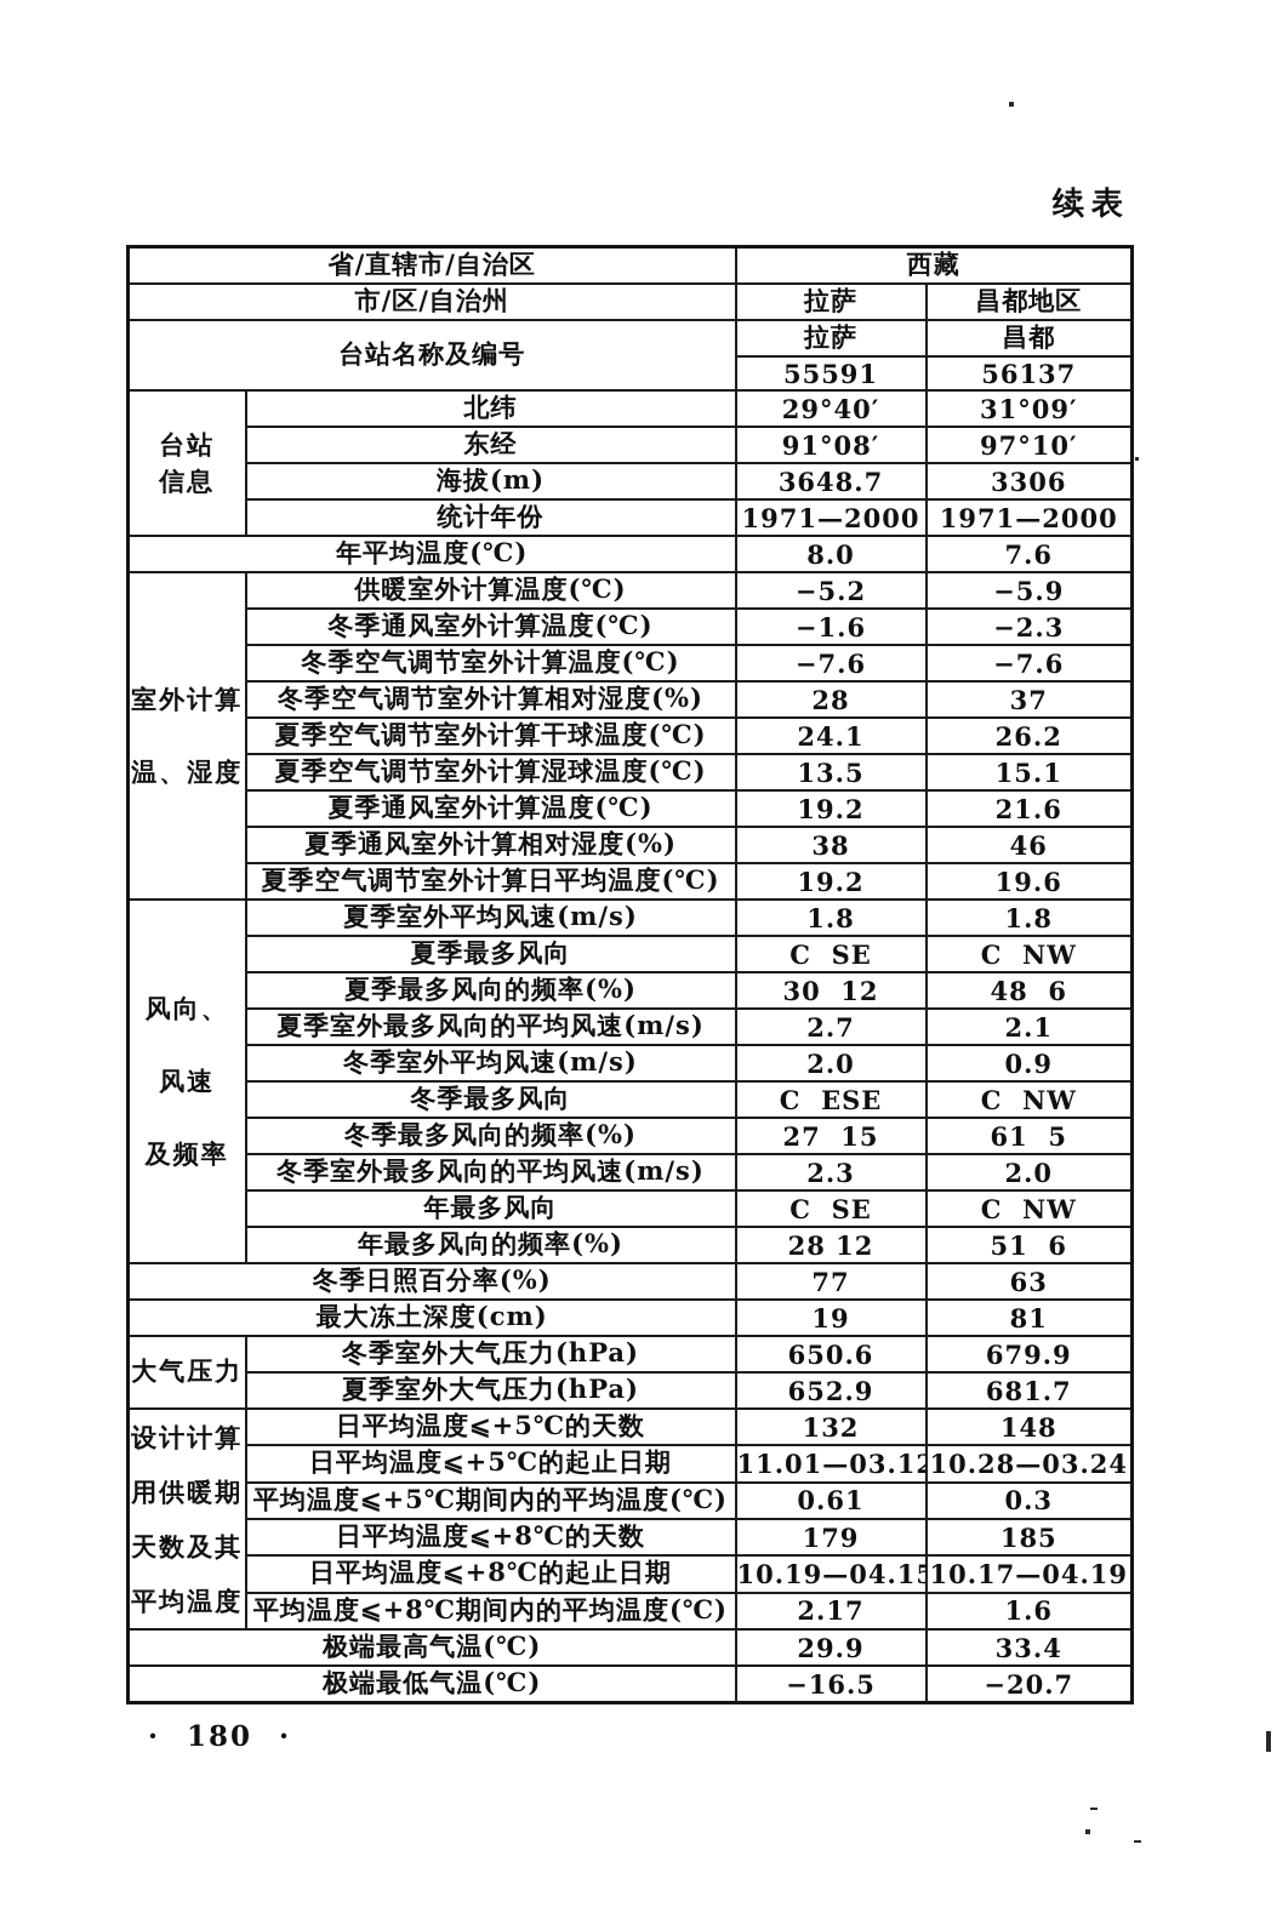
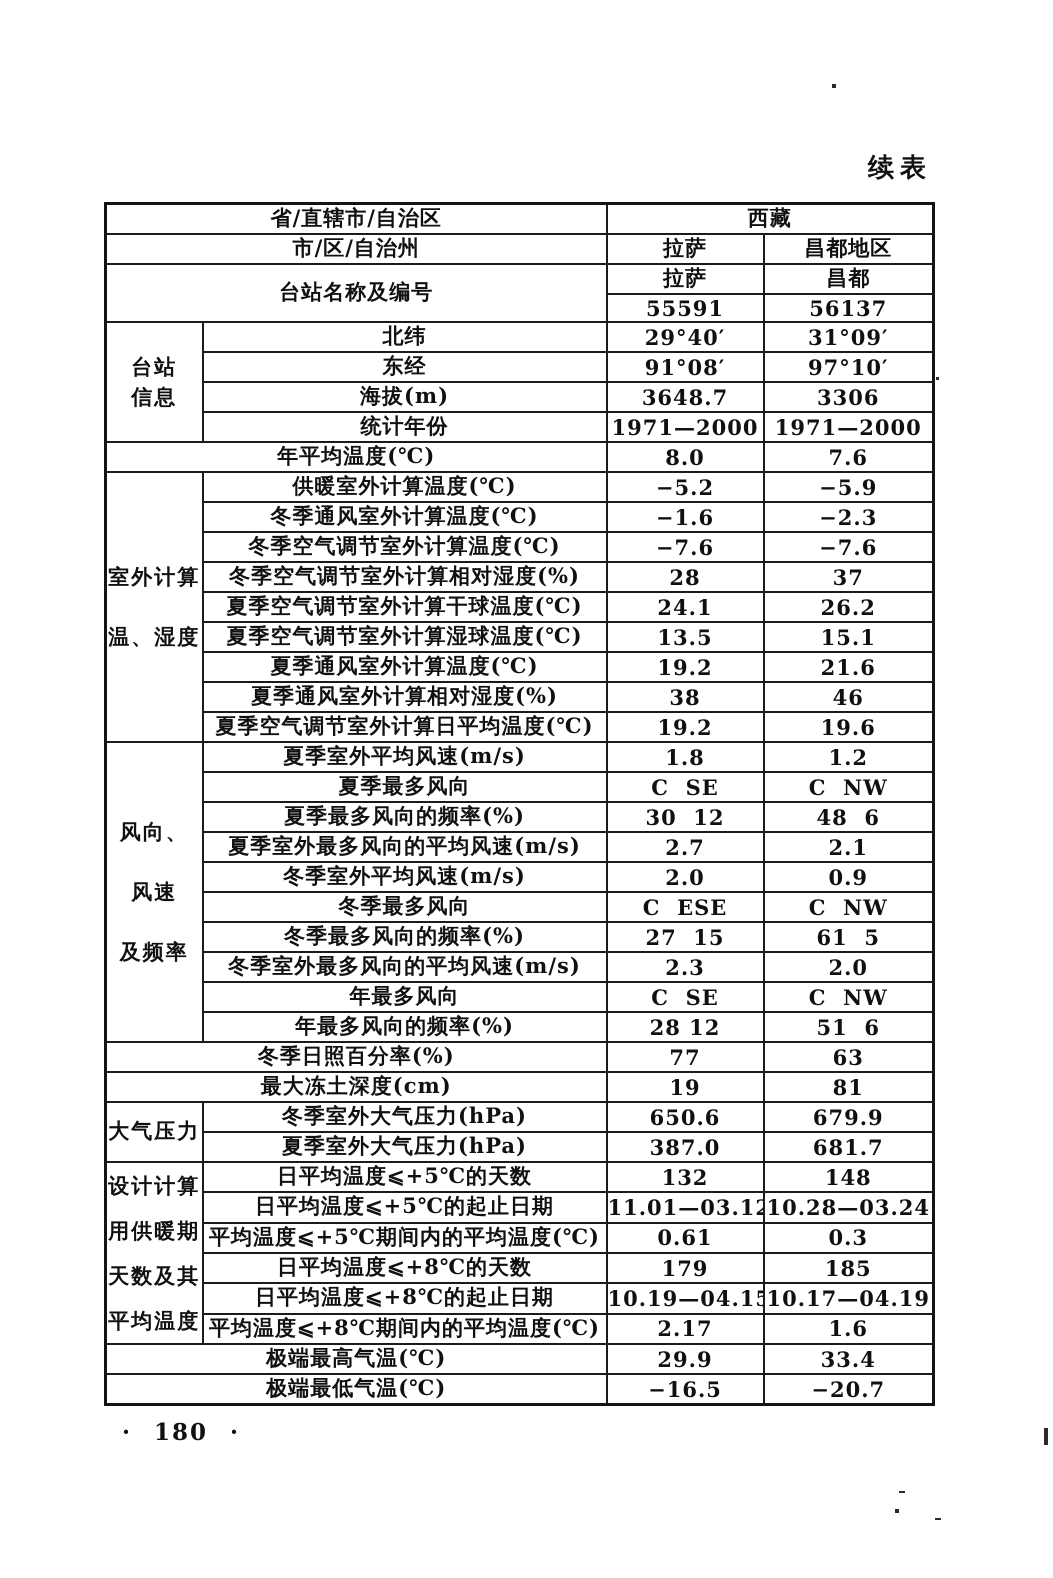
  续表
  省/直辖市/自治区	西藏
  市/区/自治州	拉萨	昌都地区
  台站名称及编号	拉萨	昌都
  55591	56137
  台站 信息	北纬	29°40′	31°09′
  东经	91°08′	97°10′
  海拔(m)	3648.7	3306
  统计年份	1971—2000	1971—2000
  年平均温度(℃)	8.0	7.6
  室外计算 温、湿度	供暖室外计算温度(℃)	−5.2	−5.9
  冬季通风室外计算温度(℃)	−1.6	−2.3
  冬季空气调节室外计算温度(℃)	−7.6	−7.6
  冬季空气调节室外计算相对湿度(%)	28	37
  夏季空气调节室外计算干球温度(℃)	24.1	26.2
  夏季空气调节室外计算湿球温度(℃)	13.5	15.1
  夏季通风室外计算温度(℃)	19.2	21.6
  夏季通风室外计算相对湿度(%)	38	46
  夏季空气调节室外计算日平均温度(℃)	19.2	19.6
- 风向、 风速 及频率	夏季室外平均风速(m/s)	1.8	1.8
+ 风向、 风速 及频率	夏季室外平均风速(m/s)	1.8	1.2
  夏季最多风向	C SE	C NW
  夏季最多风向的频率(%)	30 12	48 6
  夏季室外最多风向的平均风速(m/s)	2.7	2.1
  冬季室外平均风速(m/s)	2.0	0.9
  冬季最多风向	C ESE	C NW
  冬季最多风向的频率(%)	27 15	61 5
  冬季室外最多风向的平均风速(m/s)	2.3	2.0
  年最多风向	C SE	C NW
  年最多风向的频率(%)	28 12	51 6
  冬季日照百分率(%)	77	63
  最大冻土深度(cm)	19	81
  大气压力	冬季室外大气压力(hPa)	650.6	679.9
- 夏季室外大气压力(hPa)	652.9	681.7
+ 夏季室外大气压力(hPa)	387.0	681.7
  设计计算 用供暖期 天数及其 平均温度	日平均温度⩽+5℃的天数	132	148
  日平均温度⩽+5℃的起止日期	11.01—03.12	10.28—03.24
  平均温度⩽+5℃期间内的平均温度(℃)	0.61	0.3
  日平均温度⩽+8℃的天数	179	185
  日平均温度⩽+8℃的起止日期	10.19—04.15	10.17—04.19
  平均温度⩽+8℃期间内的平均温度(℃)	2.17	1.6
  极端最高气温(℃)	29.9	33.4
  极端最低气温(℃)	−16.5	−20.7
  · 180 ·
